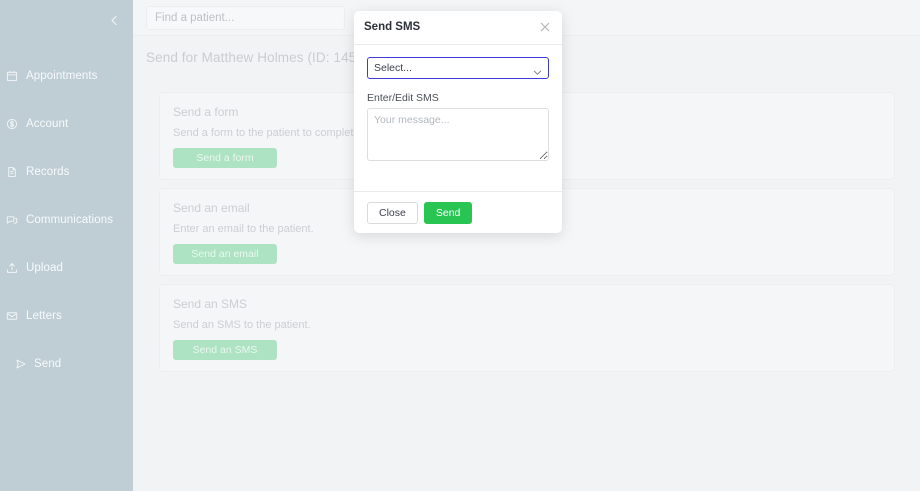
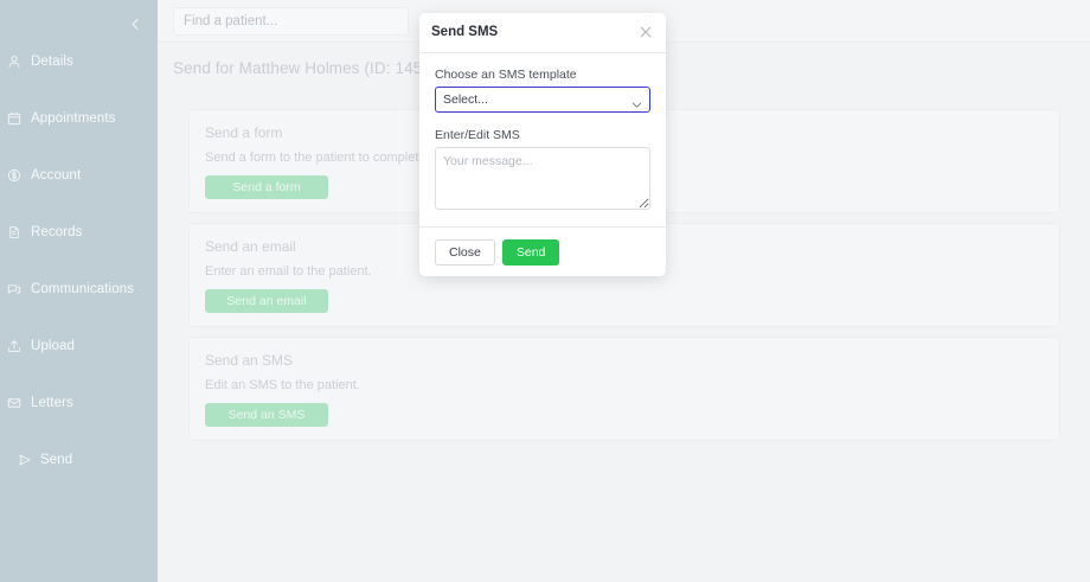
+ Details
  Appointments
  Account
  Records
  Communications
  Upload
  Letters
  Send
  Find a patient...
  Send for Matthew Holmes (ID: 145
  Send a form
  Send a form to the patient to complet
  Send a form
  Send an email
  Enter an email to the patient.
  Send an email
  Send an SMS
- Send an SMS to the patient.
+ Edit an SMS to the patient.
  Send an SMS
  Send SMS
+ Choose an SMS template
  Select...
  Enter/Edit SMS
  Your message...
  Close
  Send
